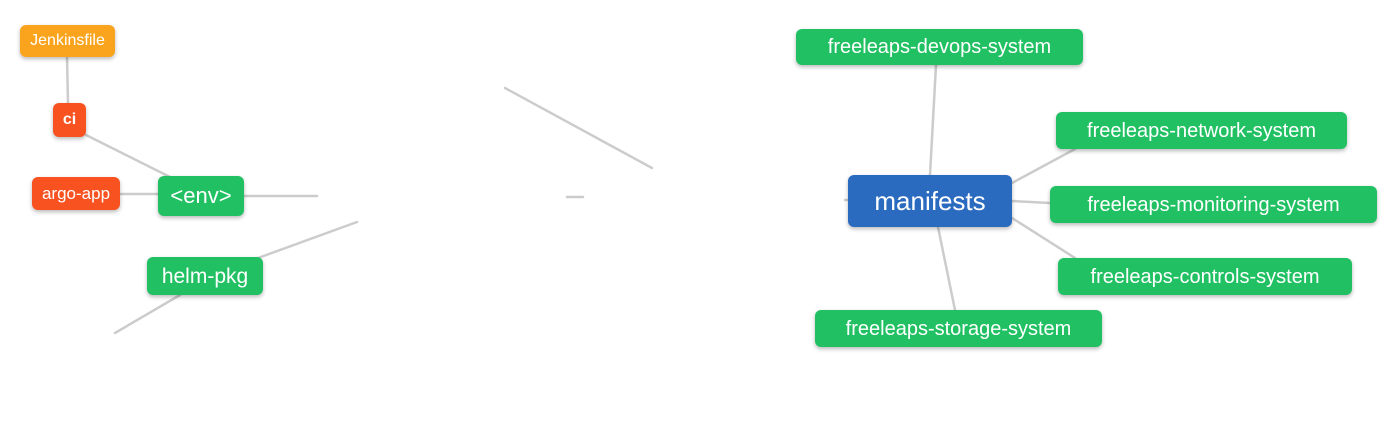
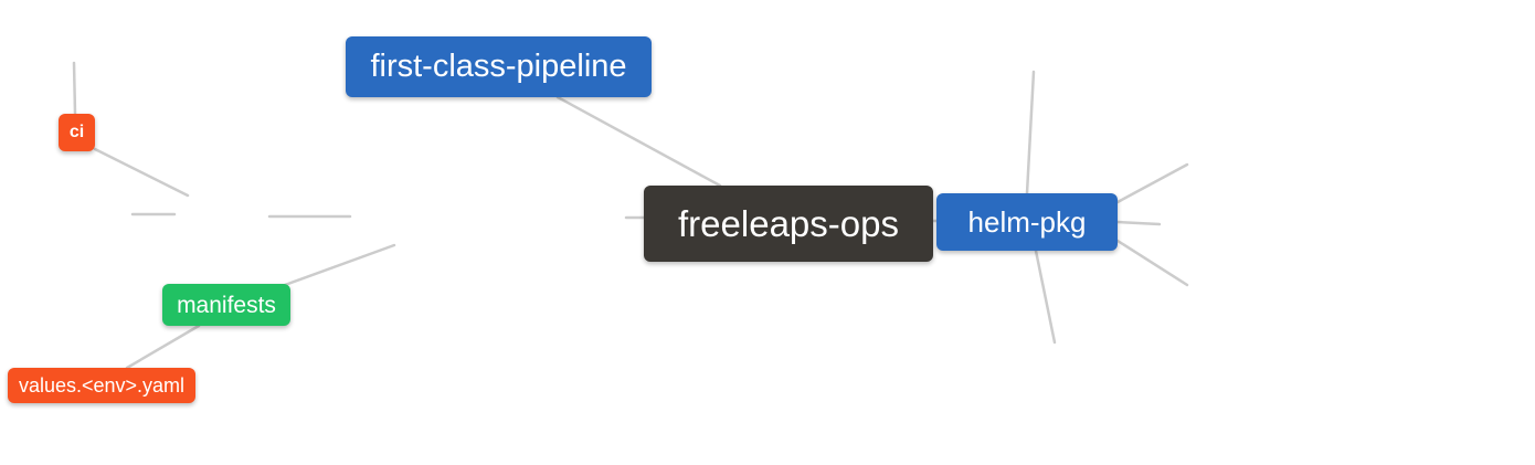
- Jenkinsfile
  ci
- argo-app
- <env>
- helm-pkg
+ manifests
+ values.<env>.yaml
+ first-class-pipeline
+ freeleaps-ops
- manifests
+ helm-pkg
- freeleaps-devops-system
- freeleaps-network-system
- freeleaps-monitoring-system
- freeleaps-controls-system
- freeleaps-storage-system
